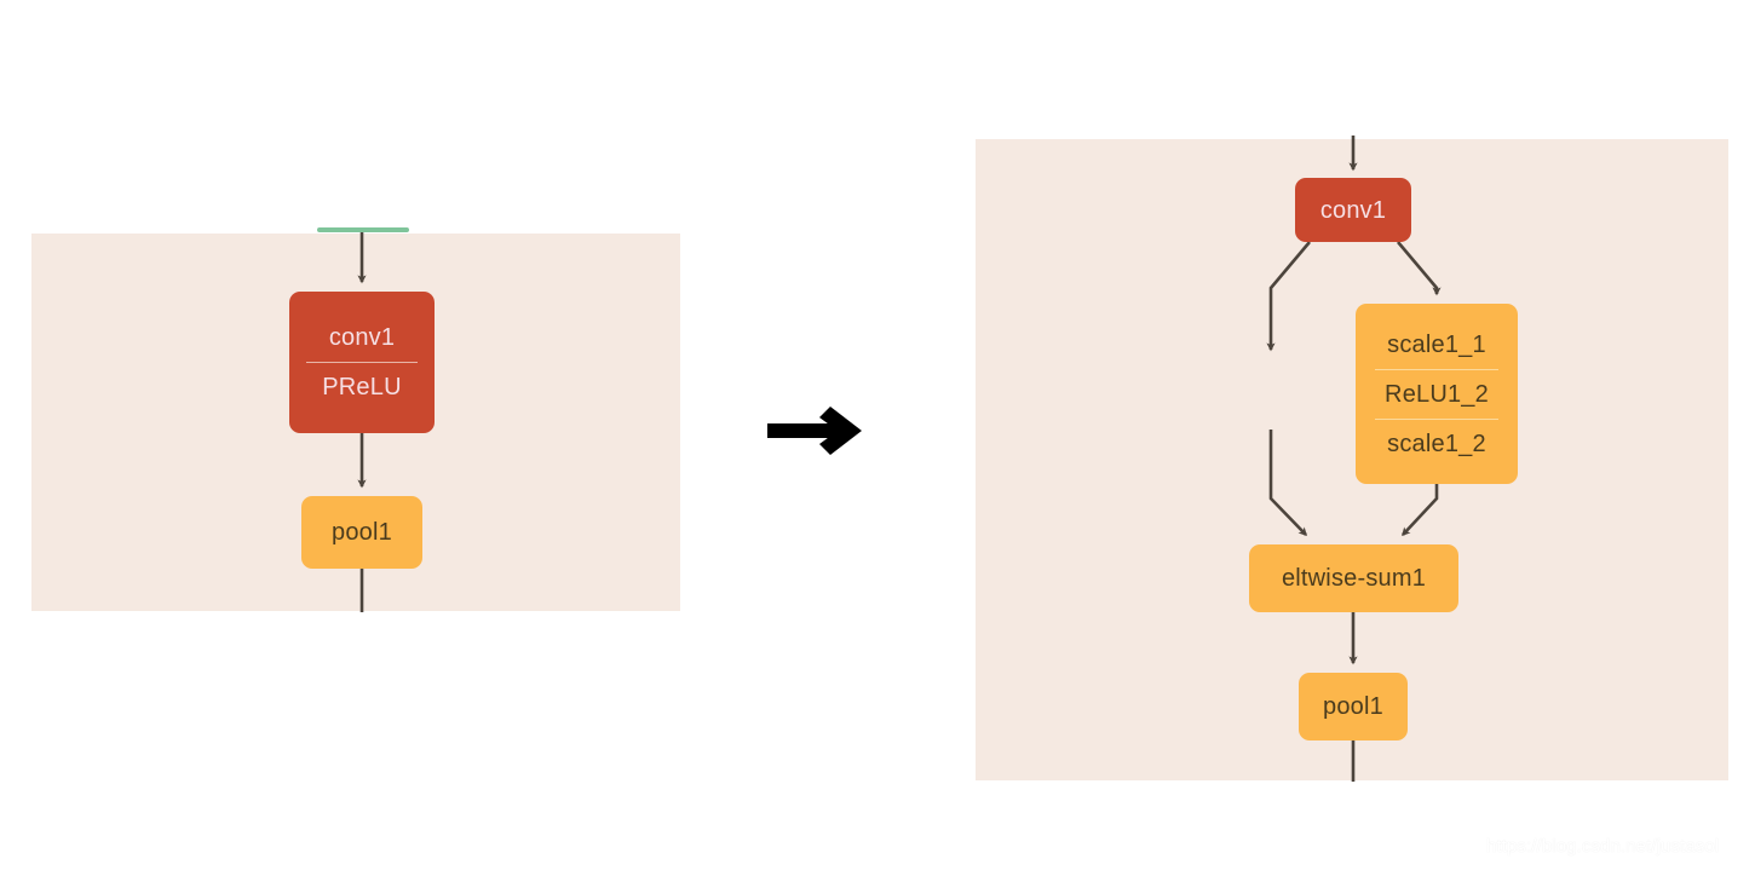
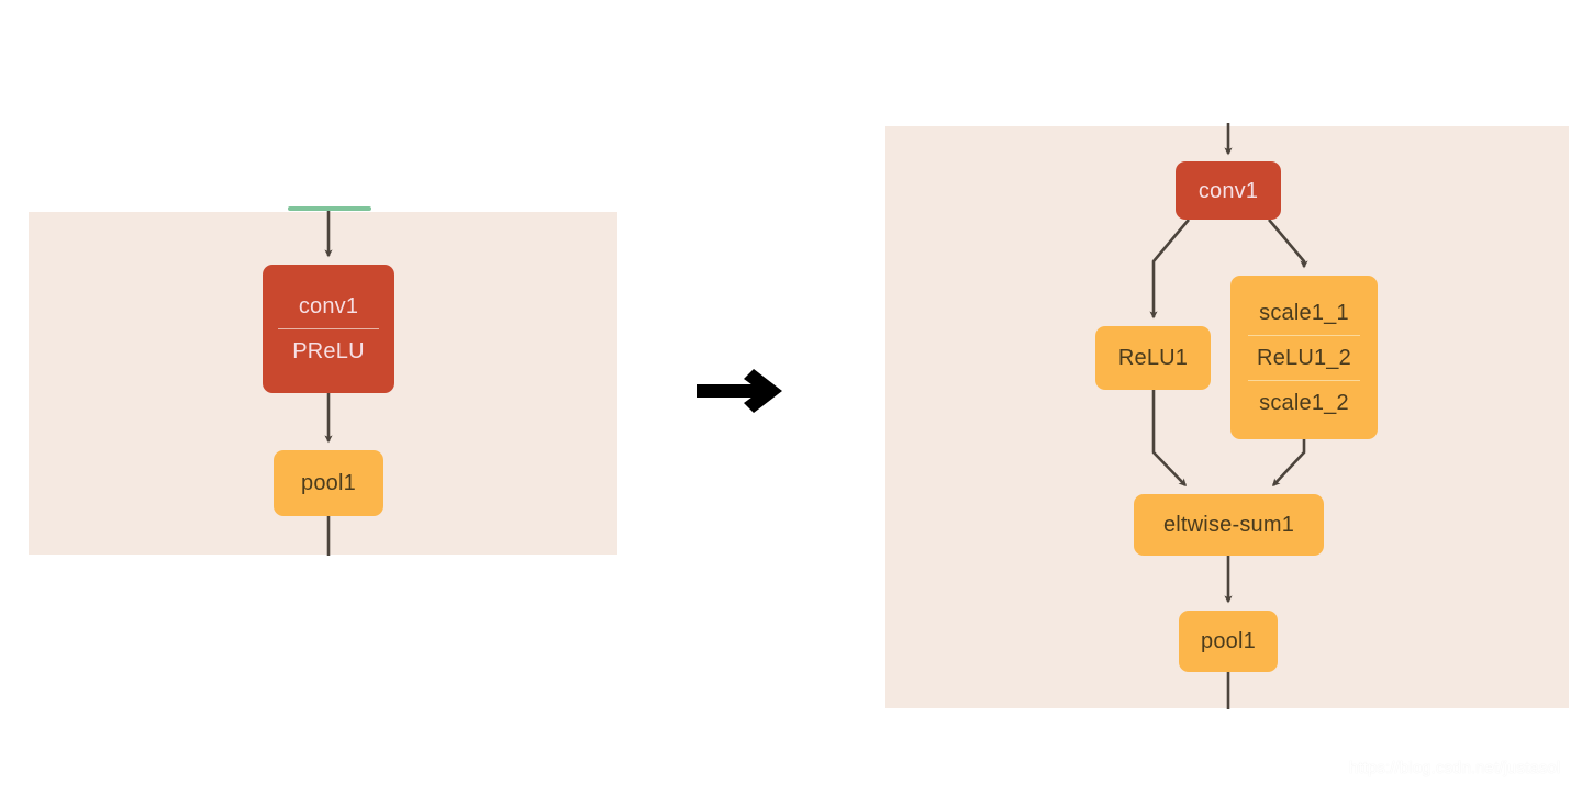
  conv1
  PReLU
  pool1
  conv1
+ ReLU1
  scale1_1
  ReLU1_2
  scale1_2
  eltwise-sum1
  pool1
